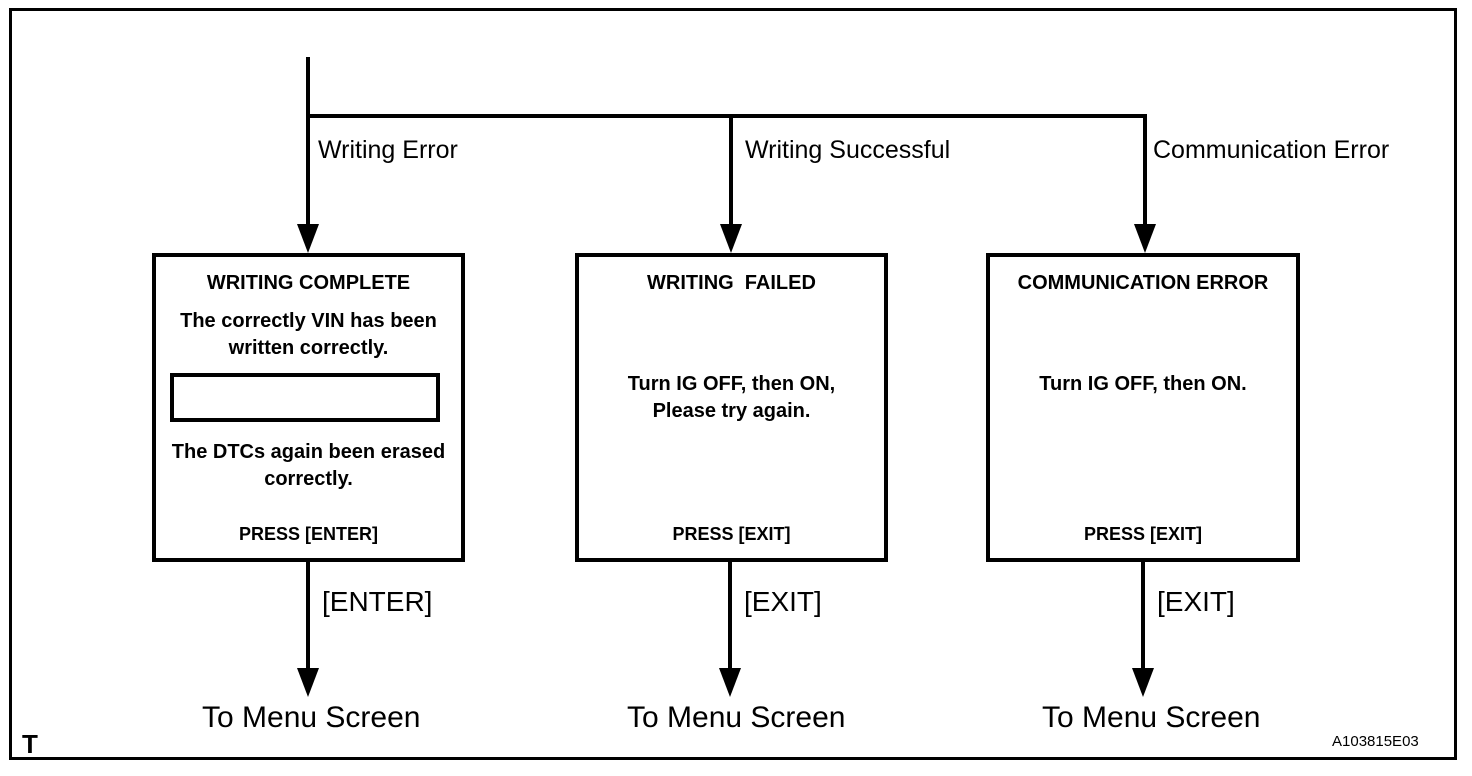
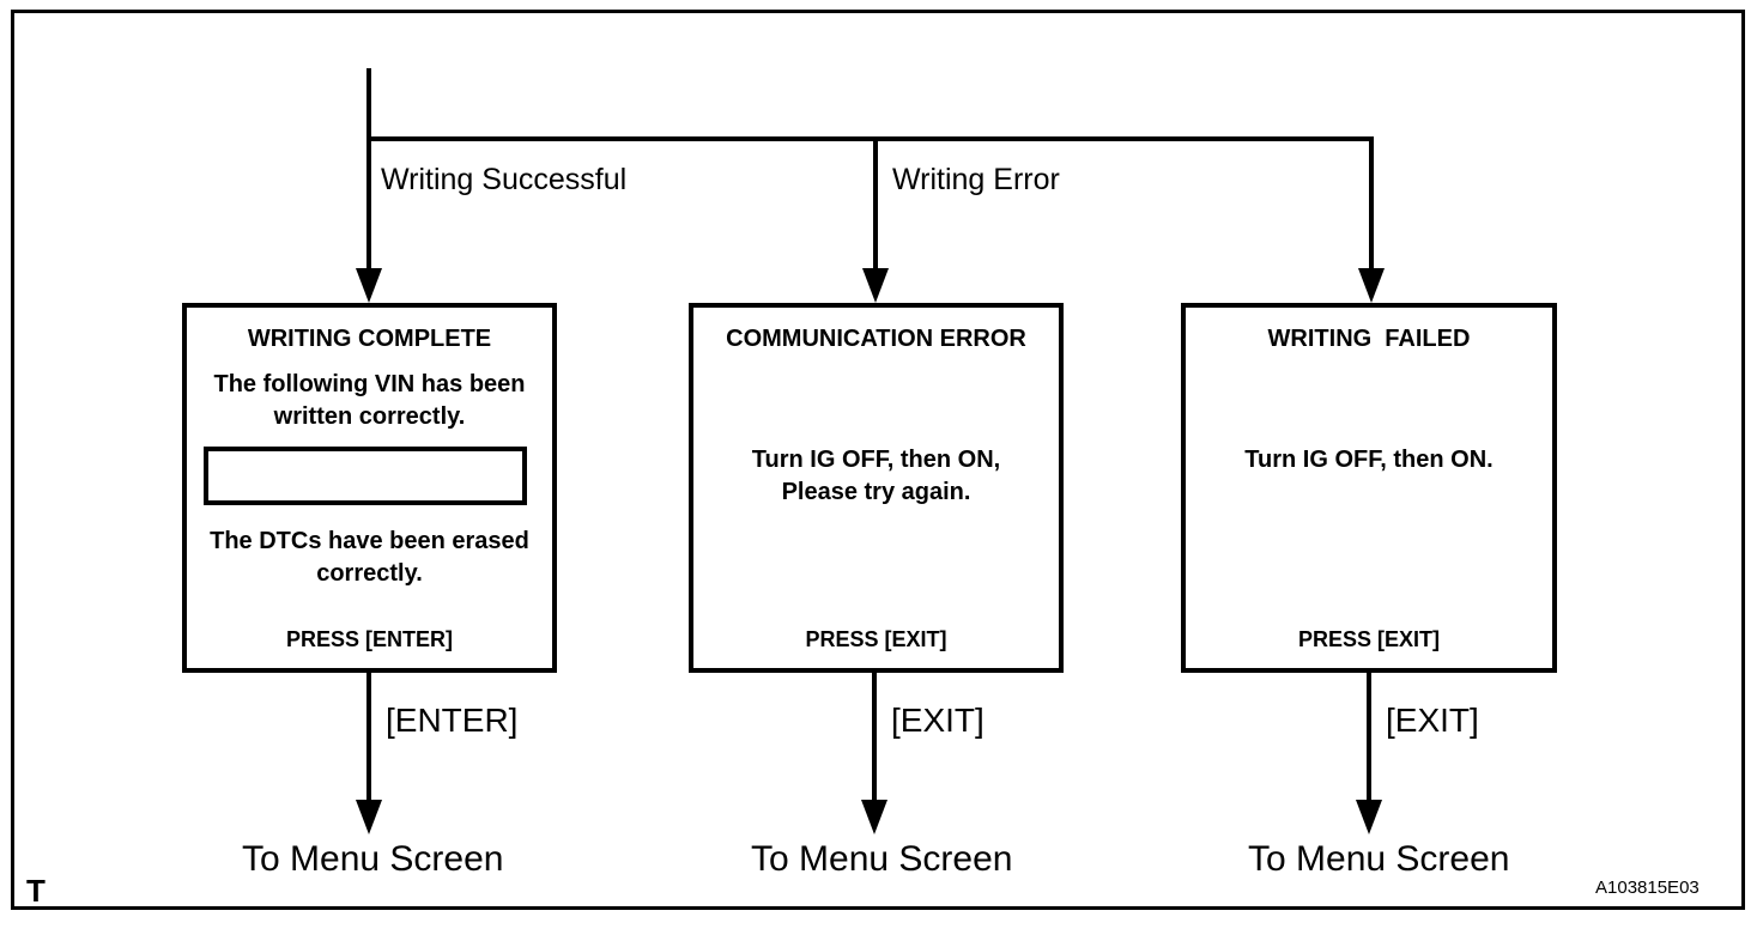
- Writing Error
+ Writing Successful
  WRITING COMPLETE
- The correctly VIN has been written correctly.
+ The following VIN has been written correctly.
- The DTCs again been erased correctly.
+ The DTCs have been erased correctly.
  PRESS [ENTER]
  [ENTER]
  To Menu Screen
- Writing Successful
+ Writing Error
- WRITING FAILED
+ COMMUNICATION ERROR
  Turn IG OFF, then ON,
  Please try again.
  PRESS [EXIT]
  [EXIT]
  To Menu Screen
- Communication Error
- COMMUNICATION ERROR
+ WRITING FAILED
  Turn IG OFF, then ON.
  PRESS [EXIT]
  [EXIT]
  To Menu Screen
  T
  A103815E03
